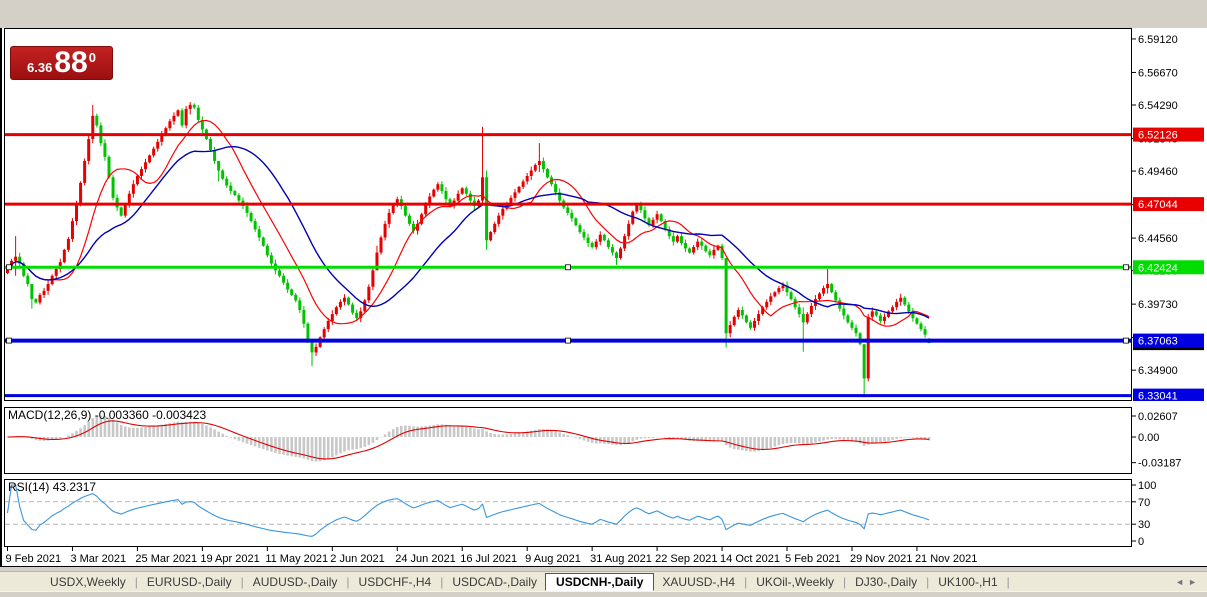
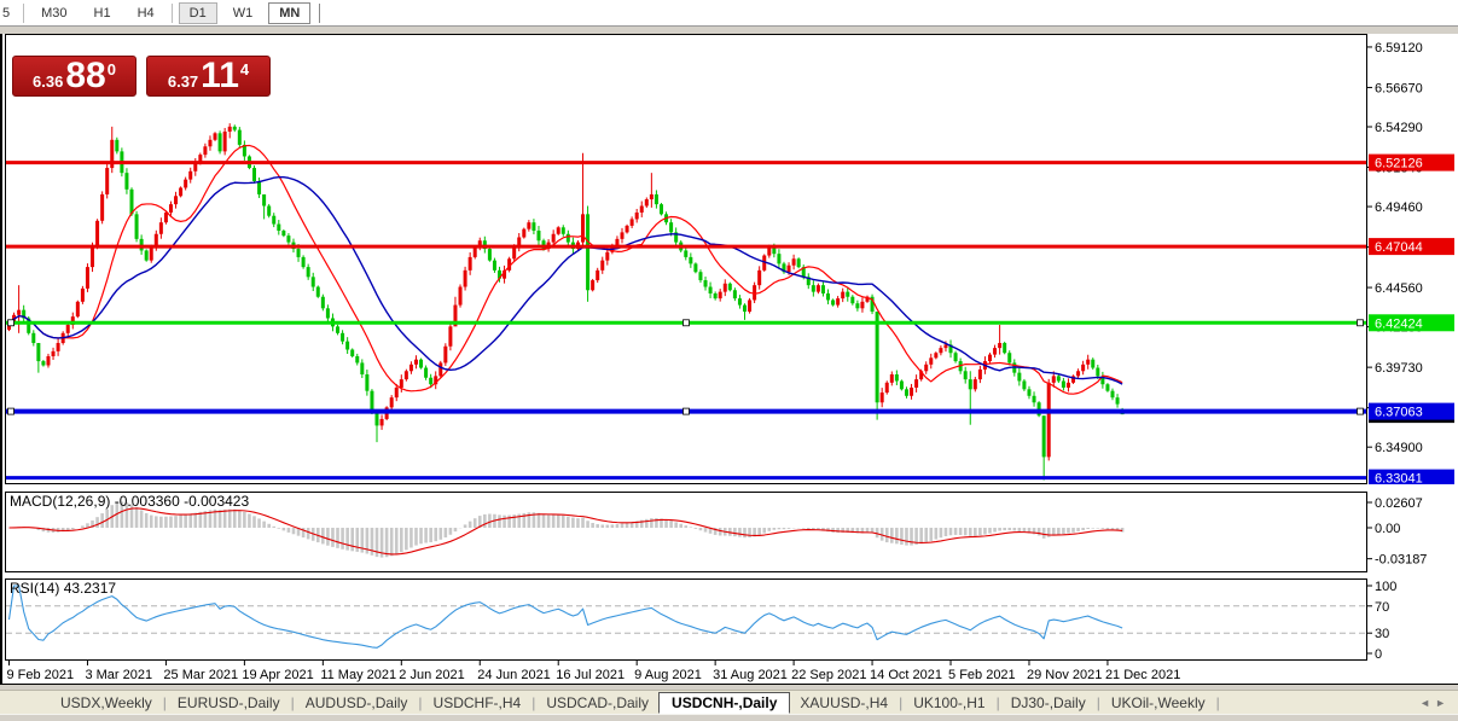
+ 5
+ M30
+ H1
+ H4
+ D1
+ W1
+ MN
  6.59120
  6.56670
  6.54290
  6.49460
  6.44560
  6.39730
  6.34900
  6.52126
  6.47044
  6.42424
  6.37063
  6.33041
  6.36
  88
  0
+ 6.37
+ 11
+ 4
  0.02607
  0.00
  -0.03187
  MACD(12,26,9) -0.003360 -0.003423
  100
  70
  30
  0
  RSI(14) 43.2317
  9 Feb 2021
  3 Mar 2021
  25 Mar 2021
  19 Apr 2021
  11 May 2021
  2 Jun 2021
  24 Jun 2021
  16 Jul 2021
  9 Aug 2021
  31 Aug 2021
  22 Sep 2021
  14 Oct 2021
  5 Feb 2021
  29 Nov 2021
- 21 Nov 2021
+ 21 Dec 2021
  USDX,Weekly
  |
  EURUSD-,Daily
  |
  AUDUSD-,Daily
  |
  USDCHF-,H4
  |
  USDCAD-,Daily
  USDCNH-,Daily
  XAUUSD-,H4
  |
- UKOil-,Weekly
+ UK100-,H1
  |
  DJ30-,Daily
  |
- UK100-,H1
+ UKOil-,Weekly
  |
  ◄►
